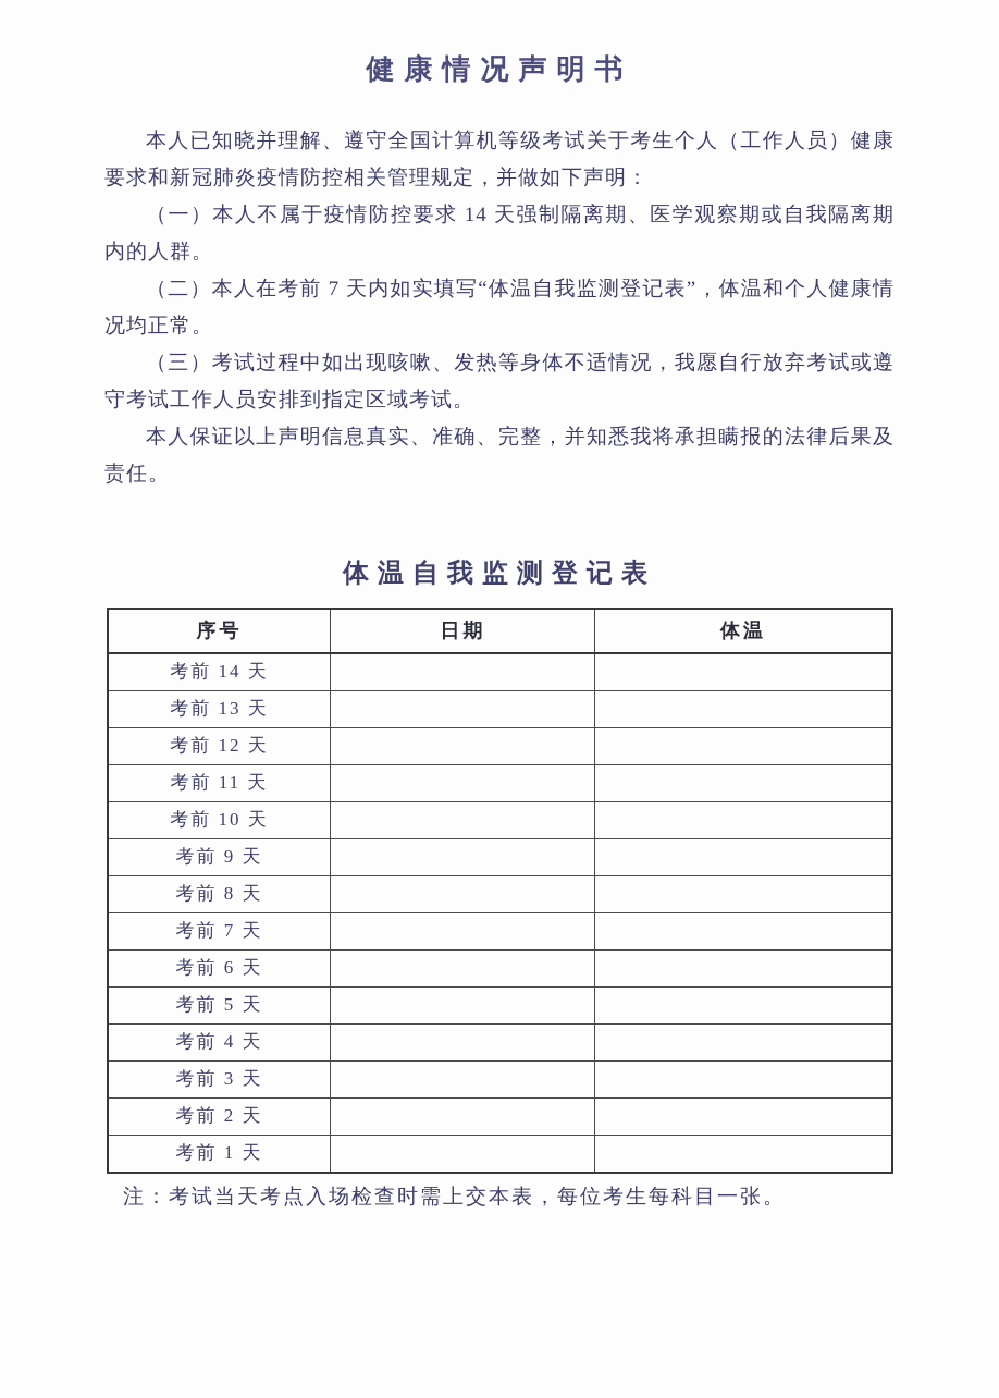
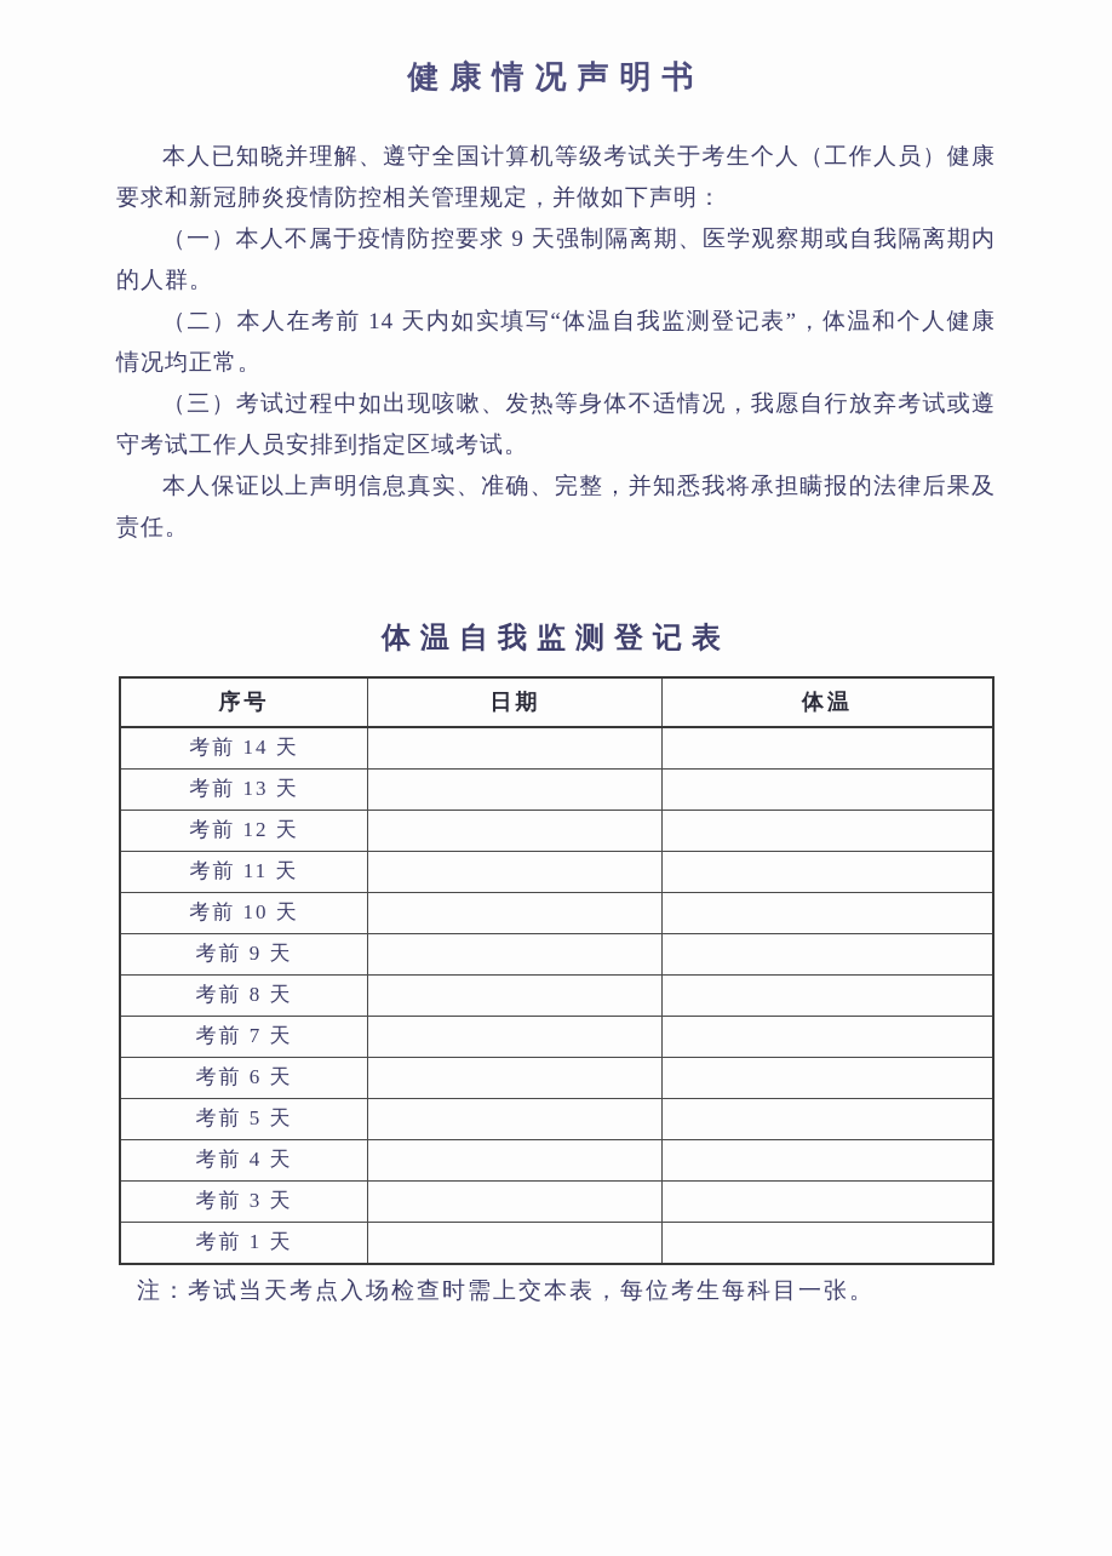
  健康情况声明书
  本人已知晓并理解、遵守全国计算机等级考试关于考生个人（工作人员）健康要求和新冠肺炎疫情防控相关管理规定，并做如下声明：
- （一）本人不属于疫情防控要求 14 天强制隔离期、医学观察期或自我隔离期内的人群。
+ （一）本人不属于疫情防控要求 9 天强制隔离期、医学观察期或自我隔离期内的人群。
- （二）本人在考前 7 天内如实填写“体温自我监测登记表”，体温和个人健康情况均正常。
+ （二）本人在考前 14 天内如实填写“体温自我监测登记表”，体温和个人健康情况均正常。
  （三）考试过程中如出现咳嗽、发热等身体不适情况，我愿自行放弃考试或遵守考试工作人员安排到指定区域考试。
  本人保证以上声明信息真实、准确、完整，并知悉我将承担瞒报的法律后果及责任。
  体温自我监测登记表
  序号	日期	体温
  考前 14 天
  考前 13 天
  考前 12 天
  考前 11 天
  考前 10 天
  考前 9 天
  考前 8 天
  考前 7 天
  考前 6 天
  考前 5 天
  考前 4 天
  考前 3 天
- 考前 2 天
  考前 1 天
  注：考试当天考点入场检查时需上交本表，每位考生每科目一张。
